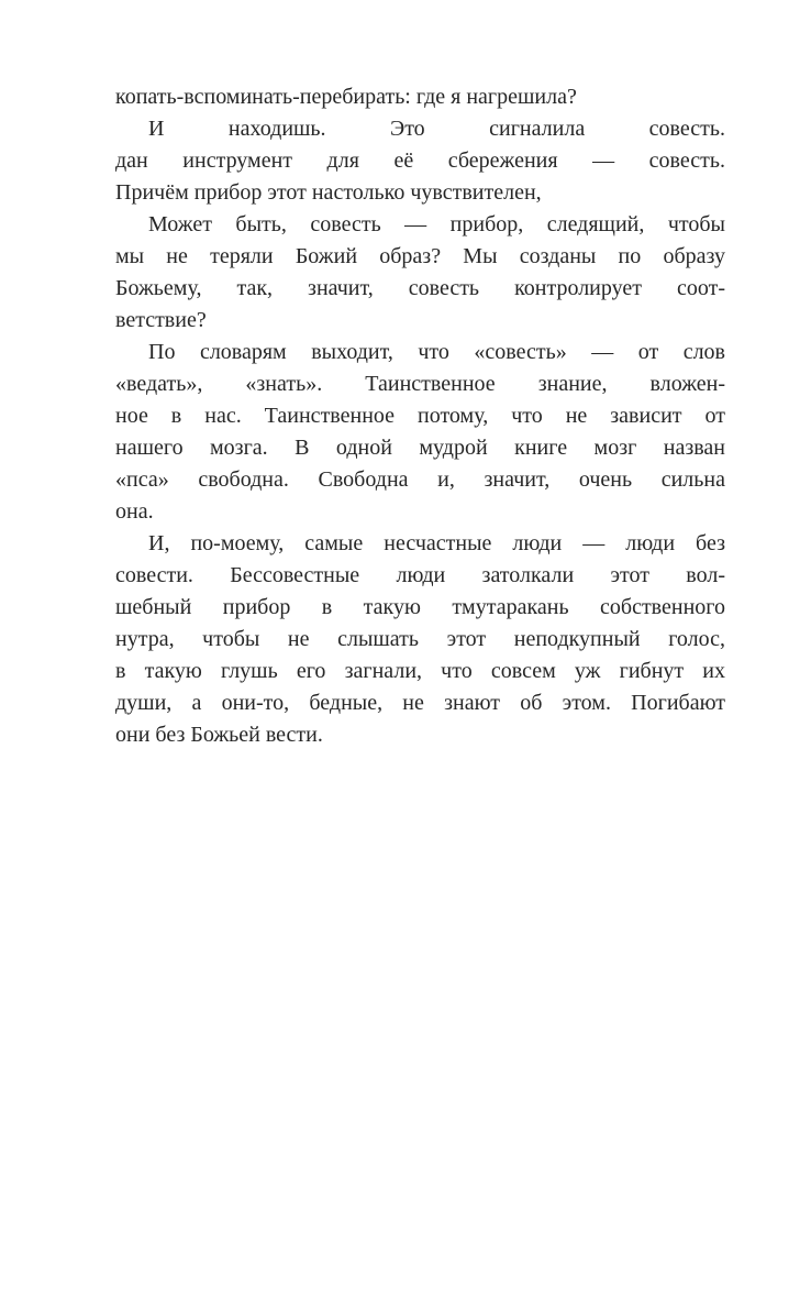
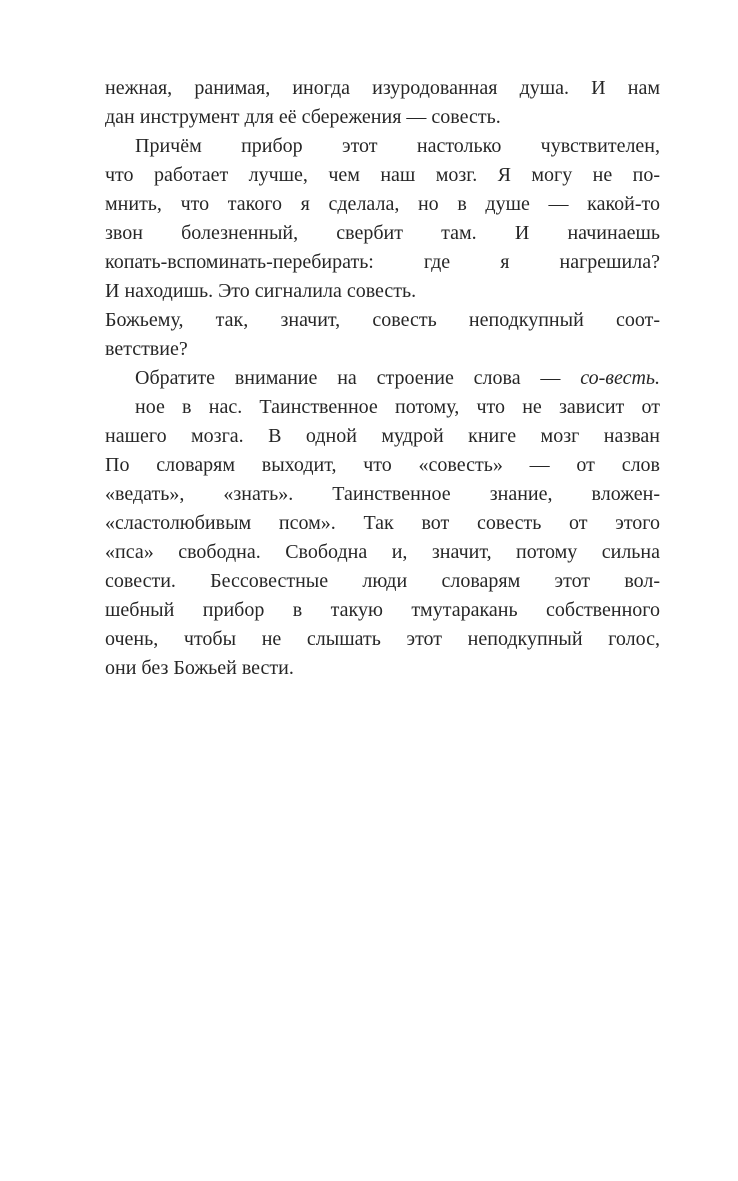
+ нежная, ранимая, иногда изуродованная душа. И нам
- копать-вспоминать-перебирать: где я нагрешила?
+ дан инструмент для её сбережения — совесть.
- И находишь. Это сигналила совесть.
+ Причём прибор этот настолько чувствителен,
+ что работает лучше, чем наш мозг. Я могу не по-
+ мнить, что такого я сделала, но в душе — какой-то
+ звон болезненный, свербит там. И начинаешь
- дан инструмент для её сбережения — совесть.
+ копать-вспоминать-перебирать: где я нагрешила?
- Причём прибор этот настолько чувствителен,
+ И находишь. Это сигналила совесть.
- Может быть, совесть — прибор, следящий, чтобы
- мы не теряли Божий образ? Мы созданы по образу
- Божьему, так, значит, совесть контролирует соот-
+ Божьему, так, значит, совесть неподкупный соот-
  ветствие?
+ Обратите внимание на строение слова — со-весть.
- По словарям выходит, что «совесть» — от слов
+ ное в нас. Таинственное потому, что не зависит от
- «ведать», «знать». Таинственное знание, вложен-
+ нашего мозга. В одной мудрой книге мозг назван
- ное в нас. Таинственное потому, что не зависит от
+ По словарям выходит, что «совесть» — от слов
- нашего мозга. В одной мудрой книге мозг назван
+ «ведать», «знать». Таинственное знание, вложен-
+ «сластолюбивым псом». Так вот совесть от этого
- «пса» свободна. Свободна и, значит, очень сильна
+ «пса» свободна. Свободна и, значит, потому сильна
- она.
- И, по-моему, самые несчастные люди — люди без
- совести. Бессовестные люди затолкали этот вол-
+ совести. Бессовестные люди словарям этот вол-
  шебный прибор в такую тмутаракань собственного
- нутра, чтобы не слышать этот неподкупный голос,
+ очень, чтобы не слышать этот неподкупный голос,
- в такую глушь его загнали, что совсем уж гибнут их
- души, а они-то, бедные, не знают об этом. Погибают
  они без Божьей вести.
